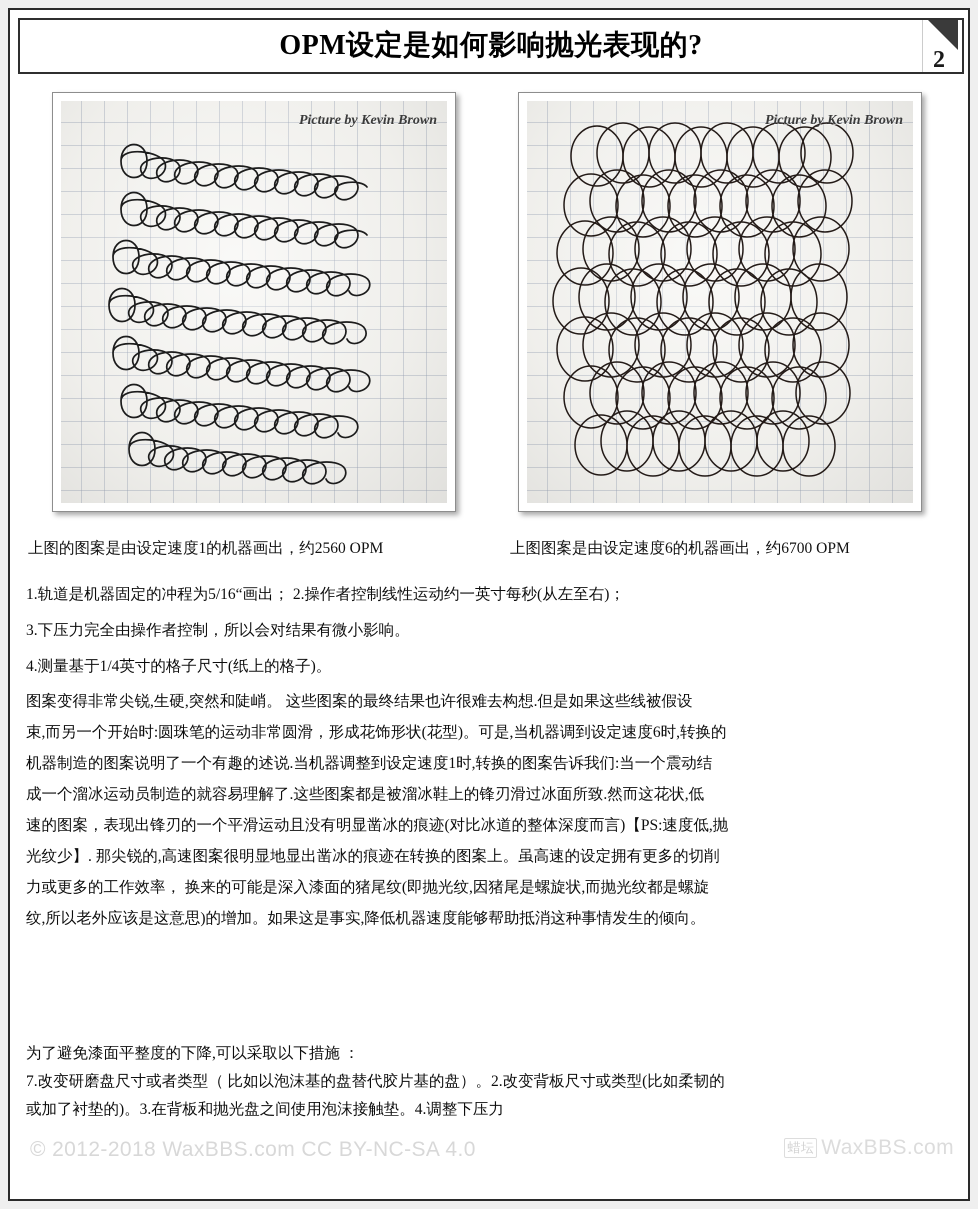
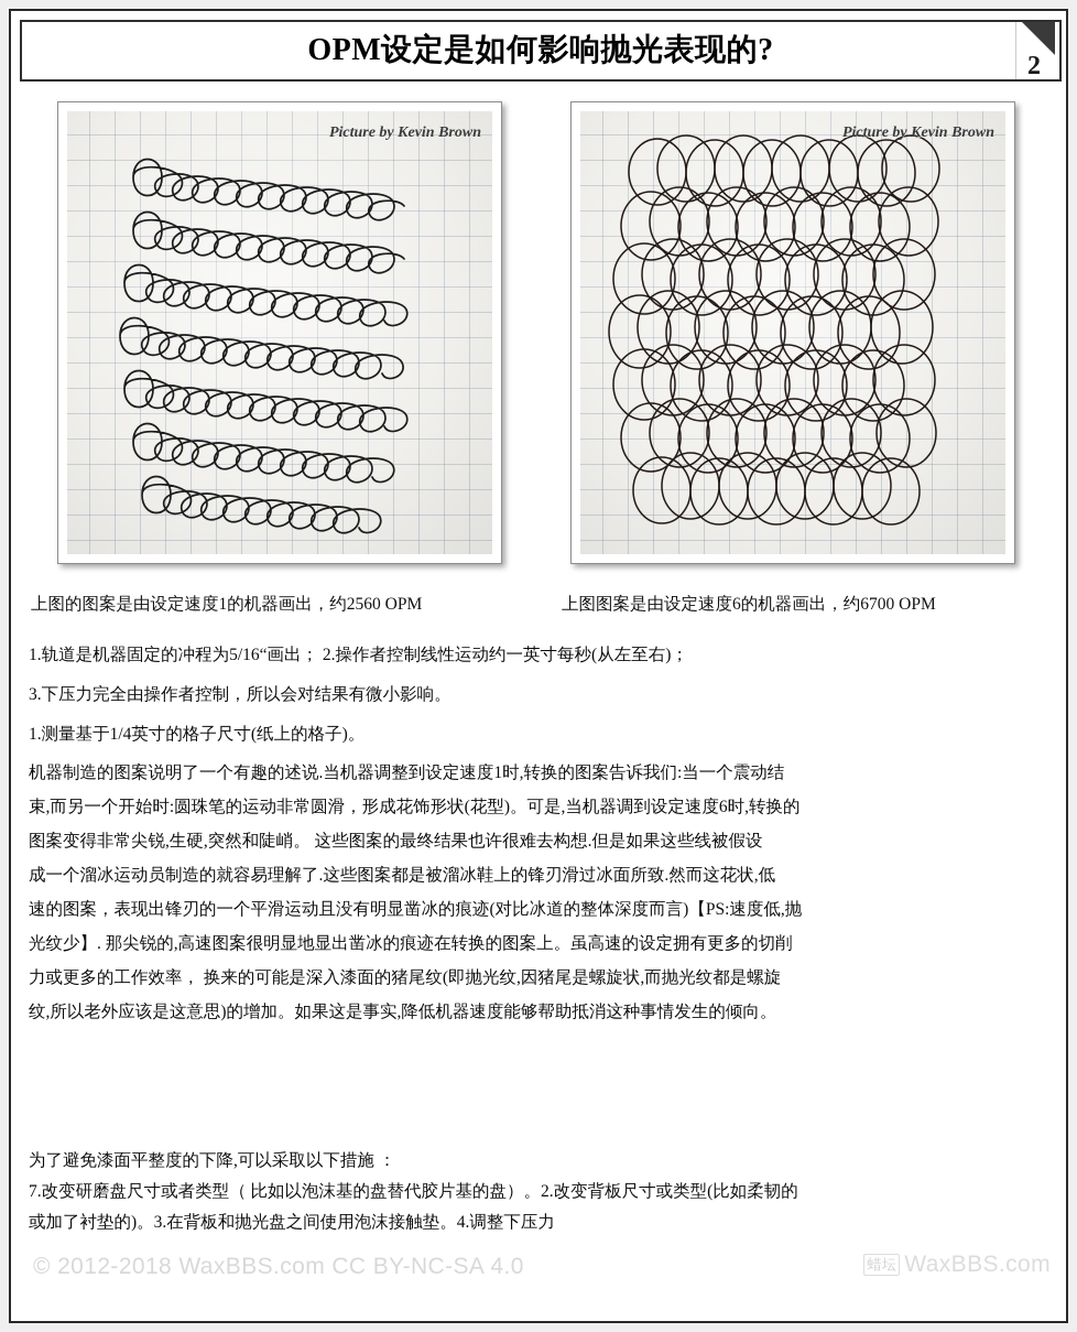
  OPM设定是如何影响抛光表现的?
  2
  Picture by Kevin Brown
  Picture by Kevin Brown
  上图的图案是由设定速度1的机器画出，约2560 OPM
  上图图案是由设定速度6的机器画出，约6700 OPM
  1.轨道是机器固定的冲程为5/16“画出； 2.操作者控制线性运动约一英寸每秒(从左至右)；
  3.下压力完全由操作者控制，所以会对结果有微小影响。
- 4.测量基于1/4英寸的格子尺寸(纸上的格子)。
+ 1.测量基于1/4英寸的格子尺寸(纸上的格子)。
- 图案变得非常尖锐,生硬,突然和陡峭。 这些图案的最终结果也许很难去构想.但是如果这些线被假设
+ 机器制造的图案说明了一个有趣的述说.当机器调整到设定速度1时,转换的图案告诉我们:当一个震动结
  束,而另一个开始时:圆珠笔的运动非常圆滑，形成花饰形状(花型)。可是,当机器调到设定速度6时,转换的
- 机器制造的图案说明了一个有趣的述说.当机器调整到设定速度1时,转换的图案告诉我们:当一个震动结
+ 图案变得非常尖锐,生硬,突然和陡峭。 这些图案的最终结果也许很难去构想.但是如果这些线被假设
  成一个溜冰运动员制造的就容易理解了.这些图案都是被溜冰鞋上的锋刃滑过冰面所致.然而这花状,低
  速的图案，表现出锋刃的一个平滑运动且没有明显凿冰的痕迹(对比冰道的整体深度而言)【PS:速度低,抛
  光纹少】. 那尖锐的,高速图案很明显地显出凿冰的痕迹在转换的图案上。虽高速的设定拥有更多的切削
  力或更多的工作效率， 换来的可能是深入漆面的猪尾纹(即抛光纹,因猪尾是螺旋状,而抛光纹都是螺旋
  纹,所以老外应该是这意思)的增加。如果这是事实,降低机器速度能够帮助抵消这种事情发生的倾向。
  为了避免漆面平整度的下降,可以采取以下措施 ：
  7.改变研磨盘尺寸或者类型（ 比如以泡沫基的盘替代胶片基的盘）。2.改变背板尺寸或类型(比如柔韧的
  或加了衬垫的)。3.在背板和抛光盘之间使用泡沫接触垫。4.调整下压力
  © 2012-2018 WaxBBS.com CC BY-NC-SA 4.0
  蜡坛
  WaxBBS.com
